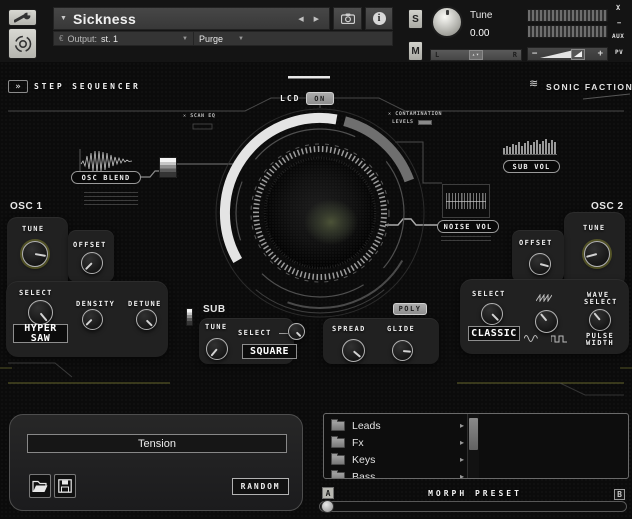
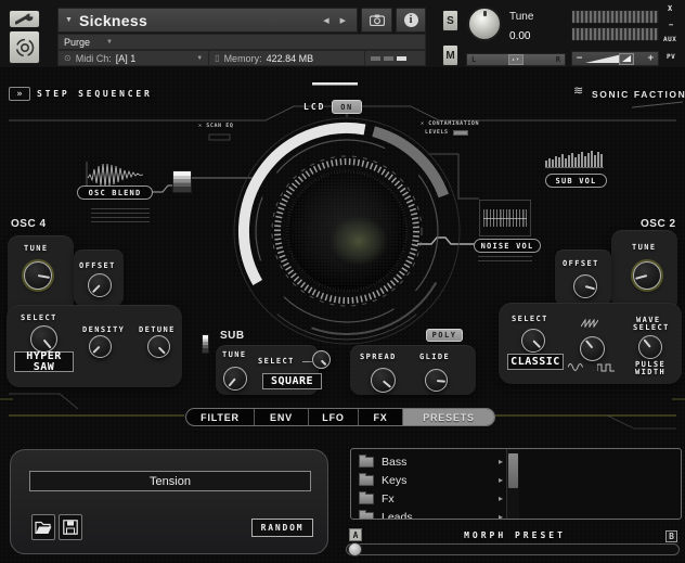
  Sickness
  i
- €
- Output:
- st. 1
  Purge
+ ⊙
+ Midi Ch:
+ [A] 1
+ ▯
+ Memory:
+ 422.84 MB
  S
  M
  Tune
  0.00
  L
  R
  −
  +
  X
  −
  »
  STEP SEQUENCER
  LCD
  ON
  ≋
  SONIC FACTION
  OSC BLEND
  SUB VOL
  NOISE VOL
- OSC 1
+ OSC 4
  TUNE
  OFFSET
  OSC 2
  TUNE
  OFFSET
  SELECT
  HYPER
  SAW
  DENSITY
  DETUNE
  SUB
  TUNE
  SELECT
  SQUARE
  POLY
  SPREAD
  GLIDE
  SELECT
  CLASSIC
  WAVE
  SELECT
  PULSE
  WIDTH
+ FILTER
+ ENV
+ LFO
+ FX
+ PRESETS
  Tension
  RANDOM
- Leads
+ Bass
  ▸
- Fx
+ Keys
  ▸
- Keys
+ Fx
  ▸
- Bass
+ Leads
  ▸
  A
  MORPH PRESET
  B
